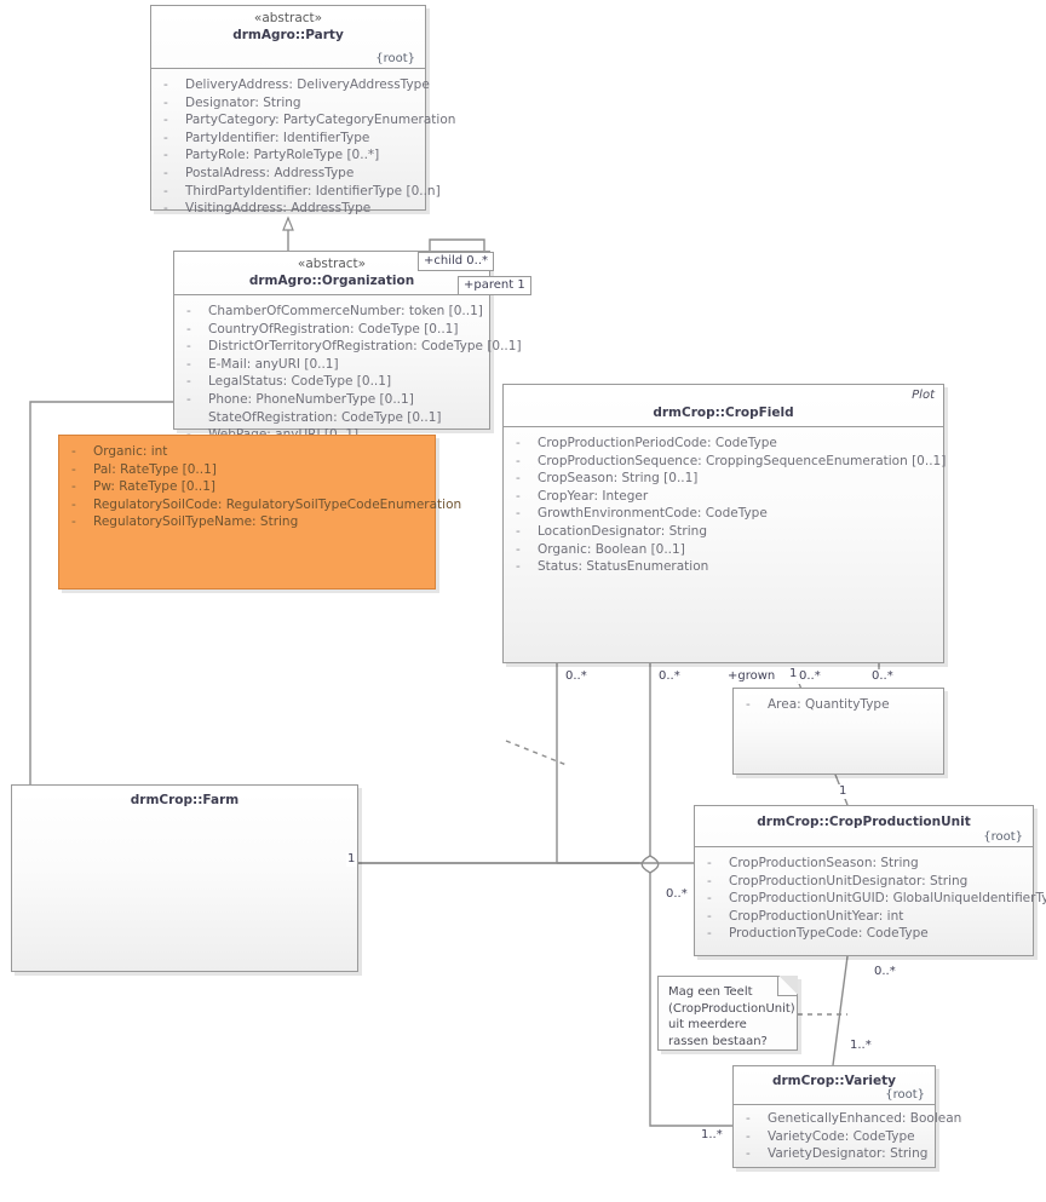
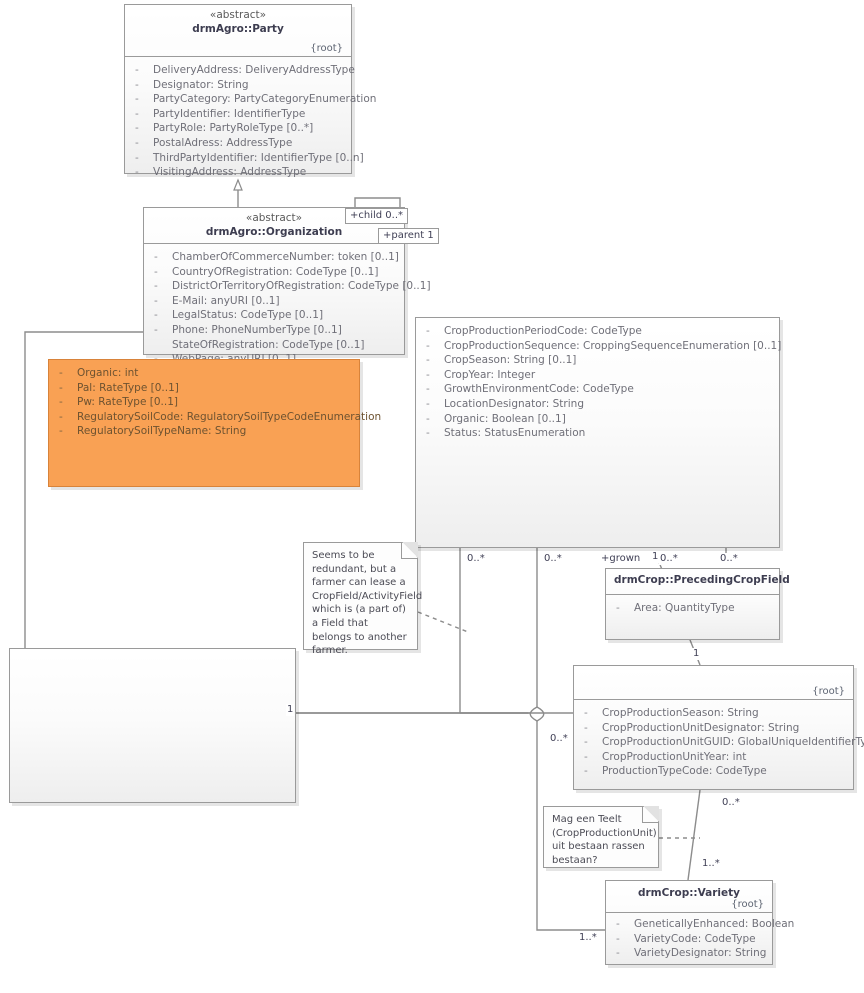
  «abstract»
  drmAgro::Party
  {root}
  -
  DeliveryAddress: DeliveryAddressType
  -
  Designator: String
  -
  PartyCategory: PartyCategoryEnumeration
  -
  PartyIdentifier: IdentifierType
  -
  PartyRole: PartyRoleType [0..*]
  -
  PostalAdress: AddressType
  -
  ThirdPartyIdentifier: IdentifierType [0..n]
  -
  VisitingAddress: AddressType
  «abstract»
  drmAgro::Organization
  -
  ChamberOfCommerceNumber: token [0..1]
  -
  CountryOfRegistration: CodeType [0..1]
  -
  DistrictOrTerritoryOfRegistration: CodeType [0..1]
  -
  E-Mail: anyURI [0..1]
  -
  LegalStatus: CodeType [0..1]
  -
  Phone: PhoneNumberType [0..1]
  StateOfRegistration: CodeType [0..1]
  -
  Organic: int
  -
  Pal: RateType [0..1]
  -
  Pw: RateType [0..1]
  -
  RegulatorySoilCode: RegulatorySoilTypeCodeEnumeration
  -
  RegulatorySoilTypeName: String
- Plot
- drmCrop::CropField
  -
  CropProductionPeriodCode: CodeType
  -
  CropProductionSequence: CroppingSequenceEnumeration [0..1]
  -
  CropSeason: String [0..1]
  -
  CropYear: Integer
  -
  GrowthEnvironmentCode: CodeType
  -
  LocationDesignator: String
  -
  Organic: Boolean [0..1]
  -
  Status: StatusEnumeration
+ drmCrop::PrecedingCropField
  -
  Area: QuantityType
- drmCrop::Farm
- drmCrop::CropProductionUnit
  {root}
  -
  CropProductionSeason: String
  -
  CropProductionUnitDesignator: String
  -
  CropProductionUnitGUID: GlobalUniqueIdentifierTy
  -
  CropProductionUnitYear: int
  -
  ProductionTypeCode: CodeType
  drmCrop::Variety
  {root}
  -
  GeneticallyEnhanced: Boolean
  -
  VarietyCode: CodeType
  -
  VarietyDesignator: String
+ Seems to be redundant, but a farmer can lease a CropField/ActivityField which is (a part of) a Field that belongs to another farmer.
- Mag een Teelt (CropProductionUnit) uit meerdere rassen bestaan?
+ Mag een Teelt (CropProductionUnit) uit bestaan rassen bestaan?
  +child 0..*
  +parent 1
  0..*
  0..*
  +grown
  1
  0..*
  0..*
  1
  1
  0..*
  0..*
  1..*
  1..*
